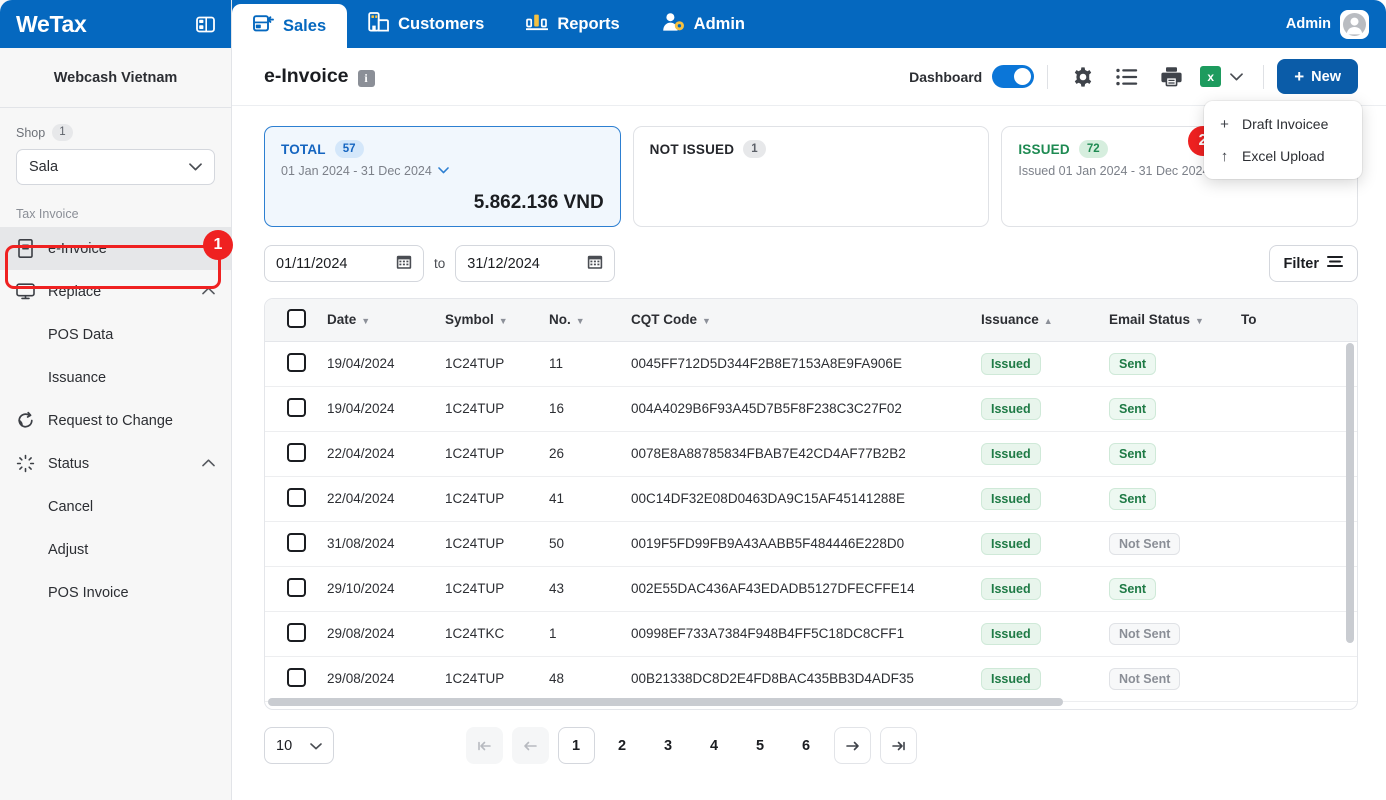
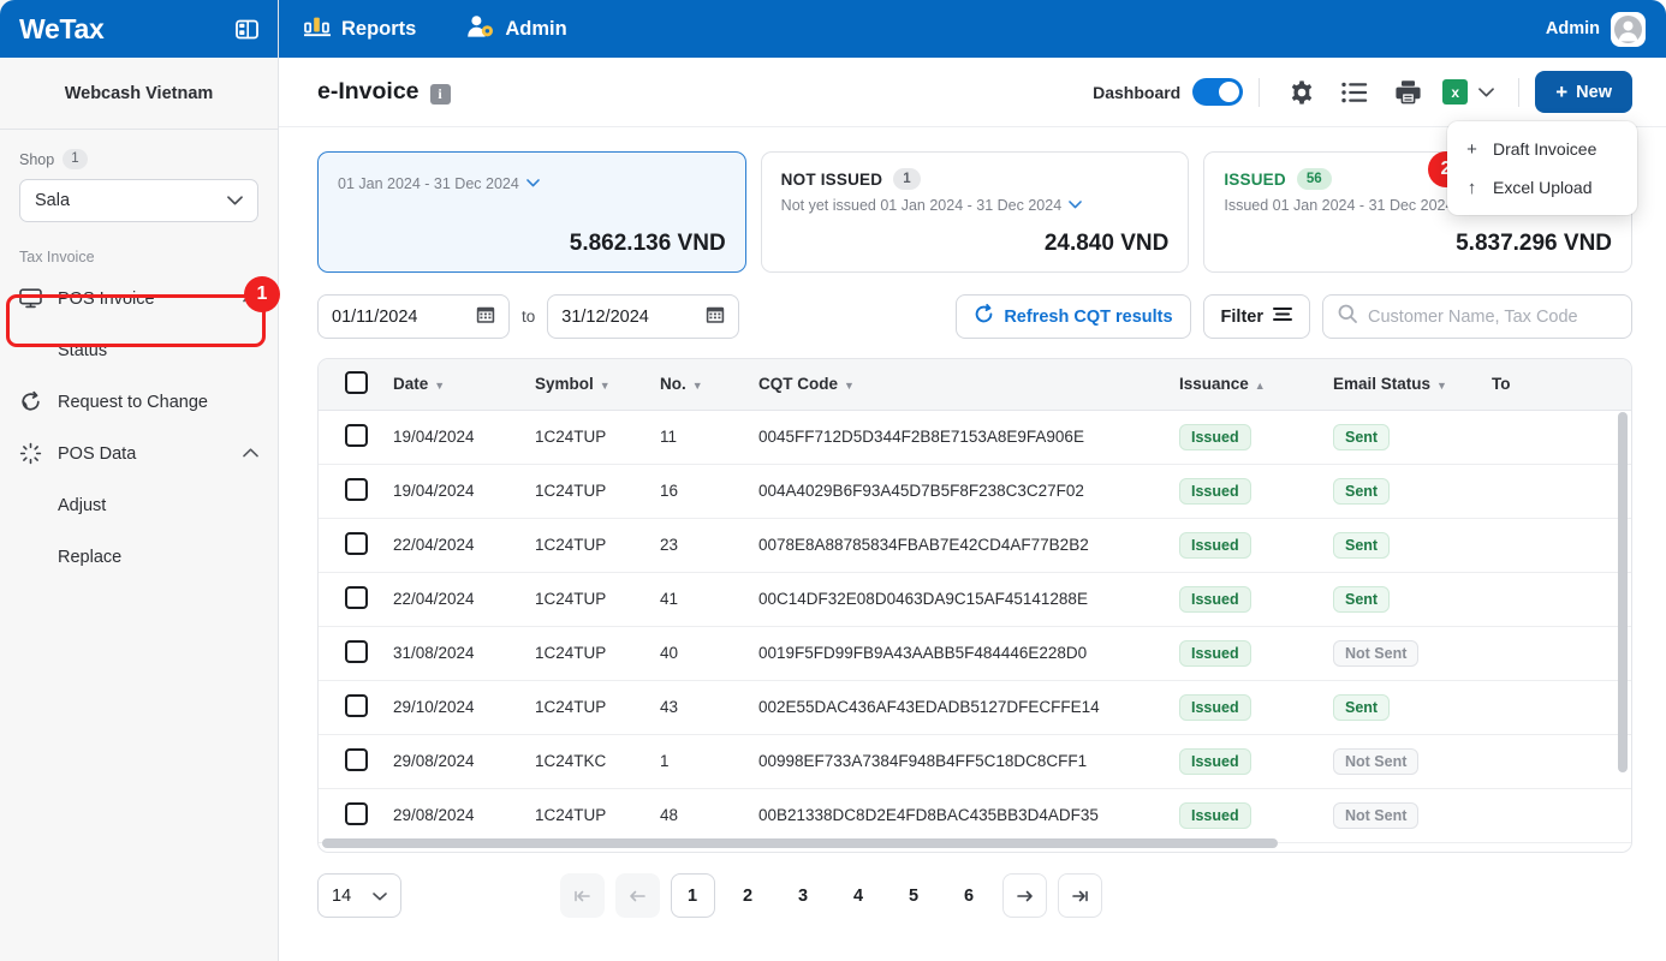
  WeTax
  Webcash Vietnam
  Shop
  1
  Sala
  Tax Invoice
- e-Invoice
- Replace
+ POS Invoice
- POS Data
+ Status
- Issuance
  Request to Change
- Status
+ POS Data
- Cancel
  Adjust
- POS Invoice
+ Replace
- Sales
- Customers
  Reports
  Admin
  Admin
  e-Invoice i
  Dashboard
  x
  +
  New
  +
  Draft Invoicee
  ↑
  Excel Upload
- TOTAL
- 57
  01 Jan 2024 - 31 Dec 2024
  5.862.136 VND
  NOT ISSUED
  1
+ Not yet issued 01 Jan 2024 - 31 Dec 2024
+ 24.840 VND
  ISSUED
- 72
+ 56
  Issued 01 Jan 2024 - 31 Dec 202
+ 5.837.296 VND
  01/11/2024
  to
  31/12/2024
+ Refresh CQT results
  Filter
+ Customer Name, Tax Code
  	Date ▼	Symbol ▼	No. ▼	CQT Code ▼	Issuance ▲	Email Status ▼	To
  	19/04/2024	1C24TUP	11	0045FF712D5D344F2B8E7153A8E9FA906E	Issued	Sent
  	19/04/2024	1C24TUP	16	004A4029B6F93A45D7B5F8F238C3C27F02	Issued	Sent
- 	22/04/2024	1C24TUP	26	0078E8A88785834FBAB7E42CD4AF77B2B2	Issued	Sent
+ 	22/04/2024	1C24TUP	23	0078E8A88785834FBAB7E42CD4AF77B2B2	Issued	Sent
  	22/04/2024	1C24TUP	41	00C14DF32E08D0463DA9C15AF45141288E	Issued	Sent
- 	31/08/2024	1C24TUP	50	0019F5FD99FB9A43AABB5F484446E228D0	Issued	Not Sent
+ 	31/08/2024	1C24TUP	40	0019F5FD99FB9A43AABB5F484446E228D0	Issued	Not Sent
  	29/10/2024	1C24TUP	43	002E55DAC436AF43EDADB5127DFECFFE14	Issued	Sent
  	29/08/2024	1C24TKC	1	00998EF733A7384F948B4FF5C18DC8CFF1	Issued	Not Sent
  	29/08/2024	1C24TUP	48	00B21338DC8D2E4FD8BAC435BB3D4ADF35	Issued	Not Sent
- 10
+ 14
  1
  2
  3
  4
  5
  6
  1
  2
